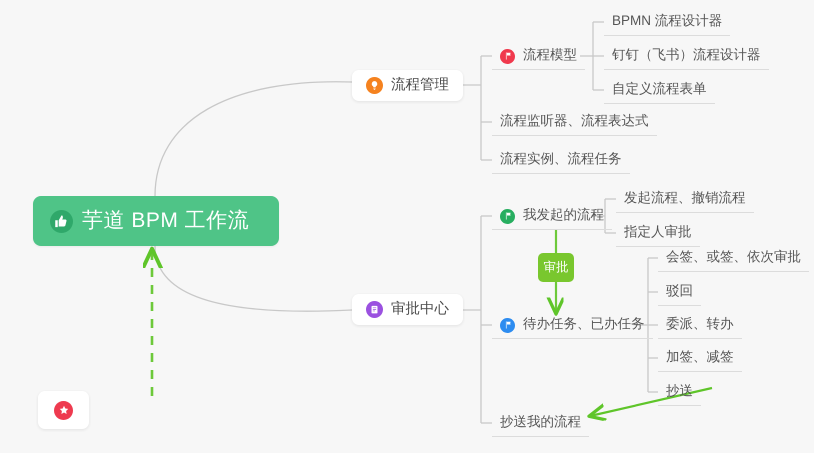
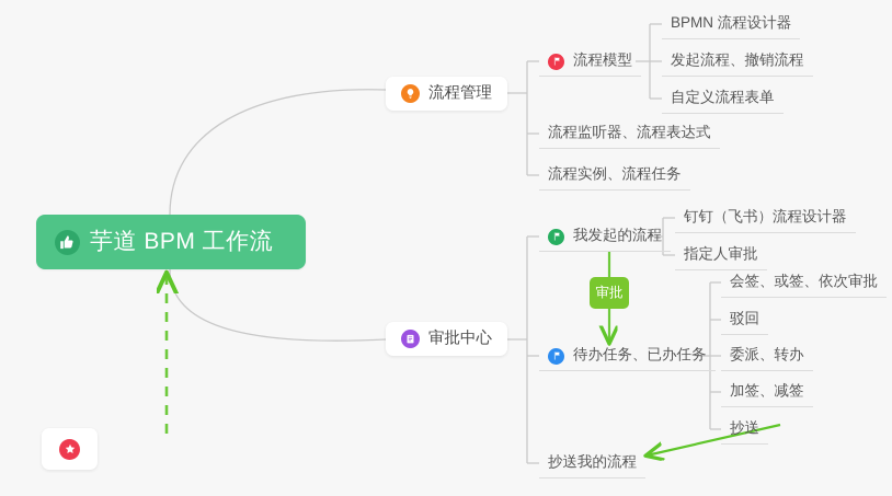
  芋道 BPM 工作流
  流程管理
  流程模型
  BPMN 流程设计器
- 钉钉（飞书）流程设计器
+ 发起流程、撤销流程
  自定义流程表单
  流程监听器、流程表达式
  流程实例、流程任务
  审批中心
  我发起的流程
- 发起流程、撤销流程
+ 钉钉（飞书）流程设计器
  指定人审批
  待办任务、已办任务
  会签、或签、依次审批
  驳回
  委派、转办
  加签、减签
  抄送
  抄送我的流程
  审批
